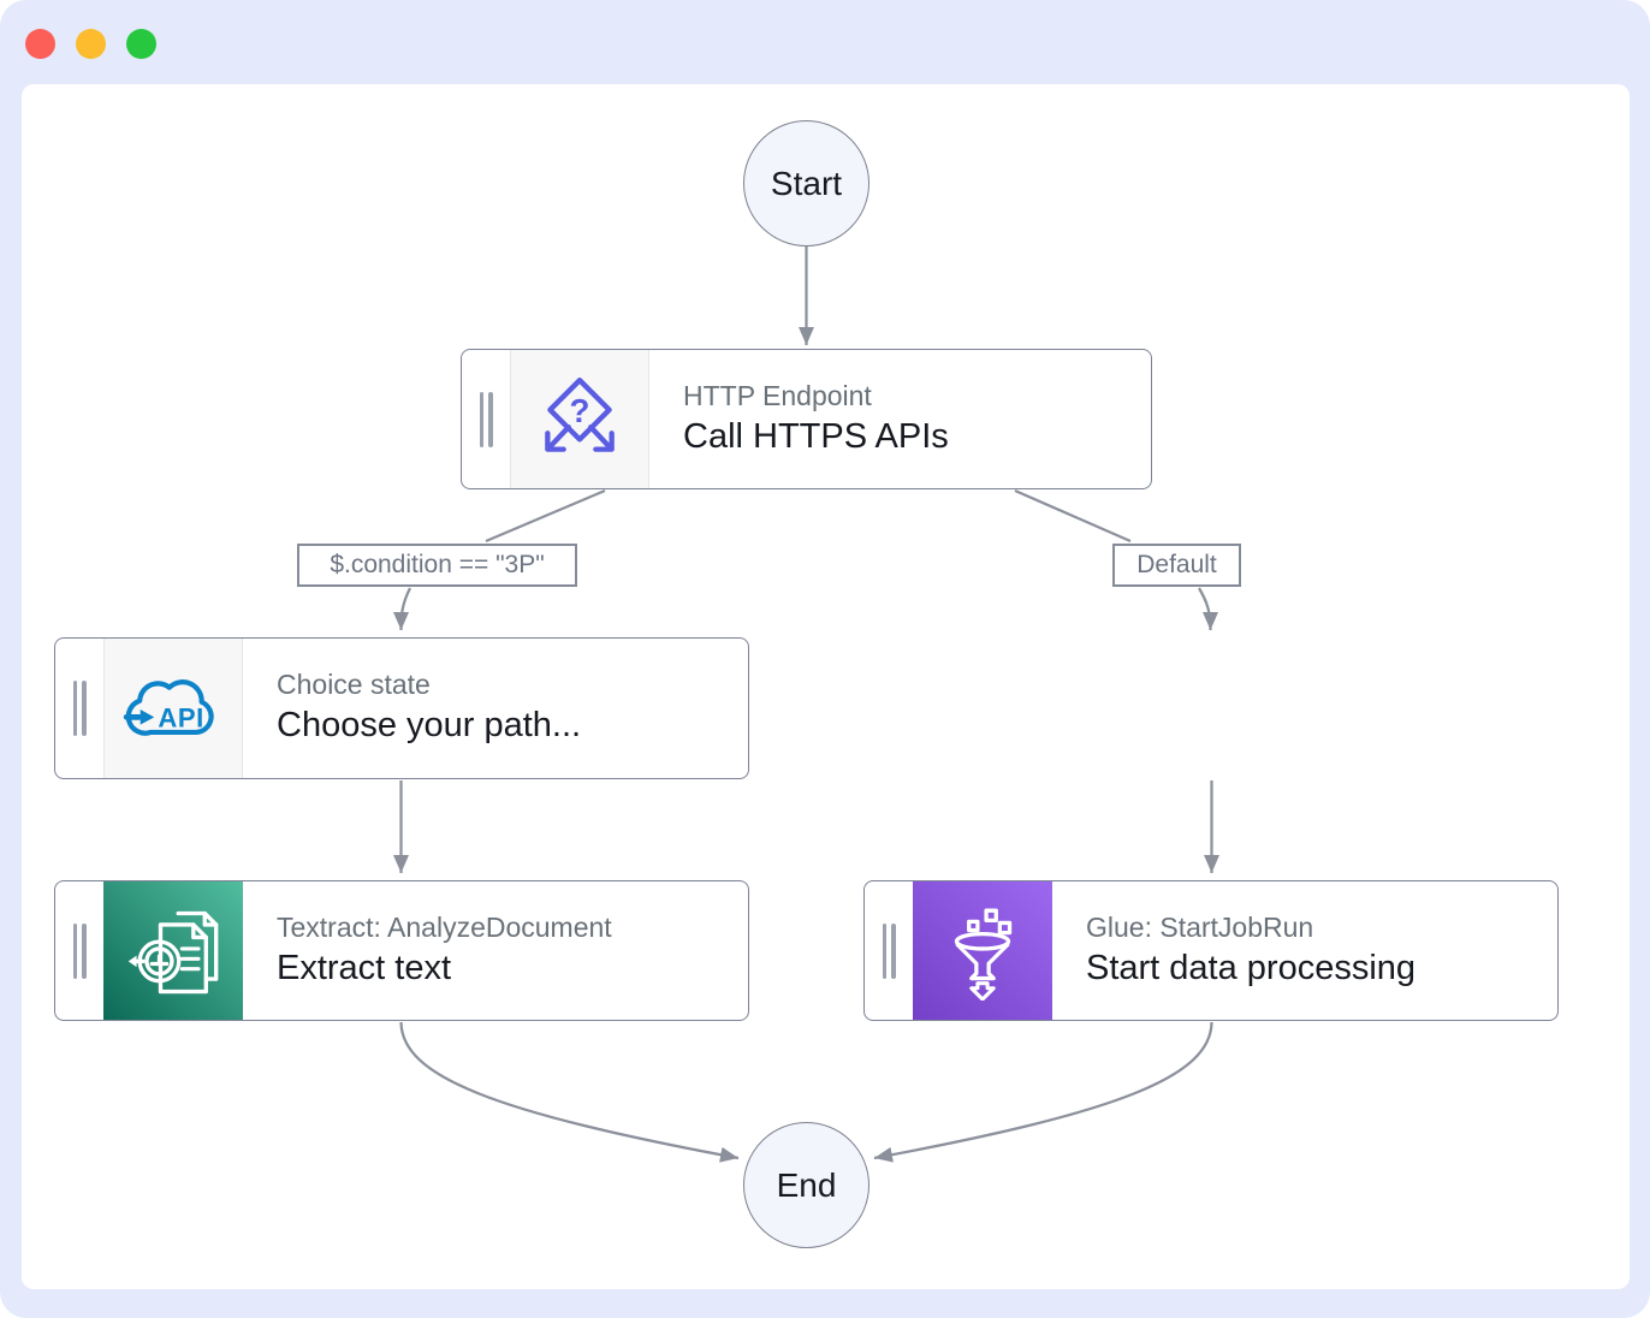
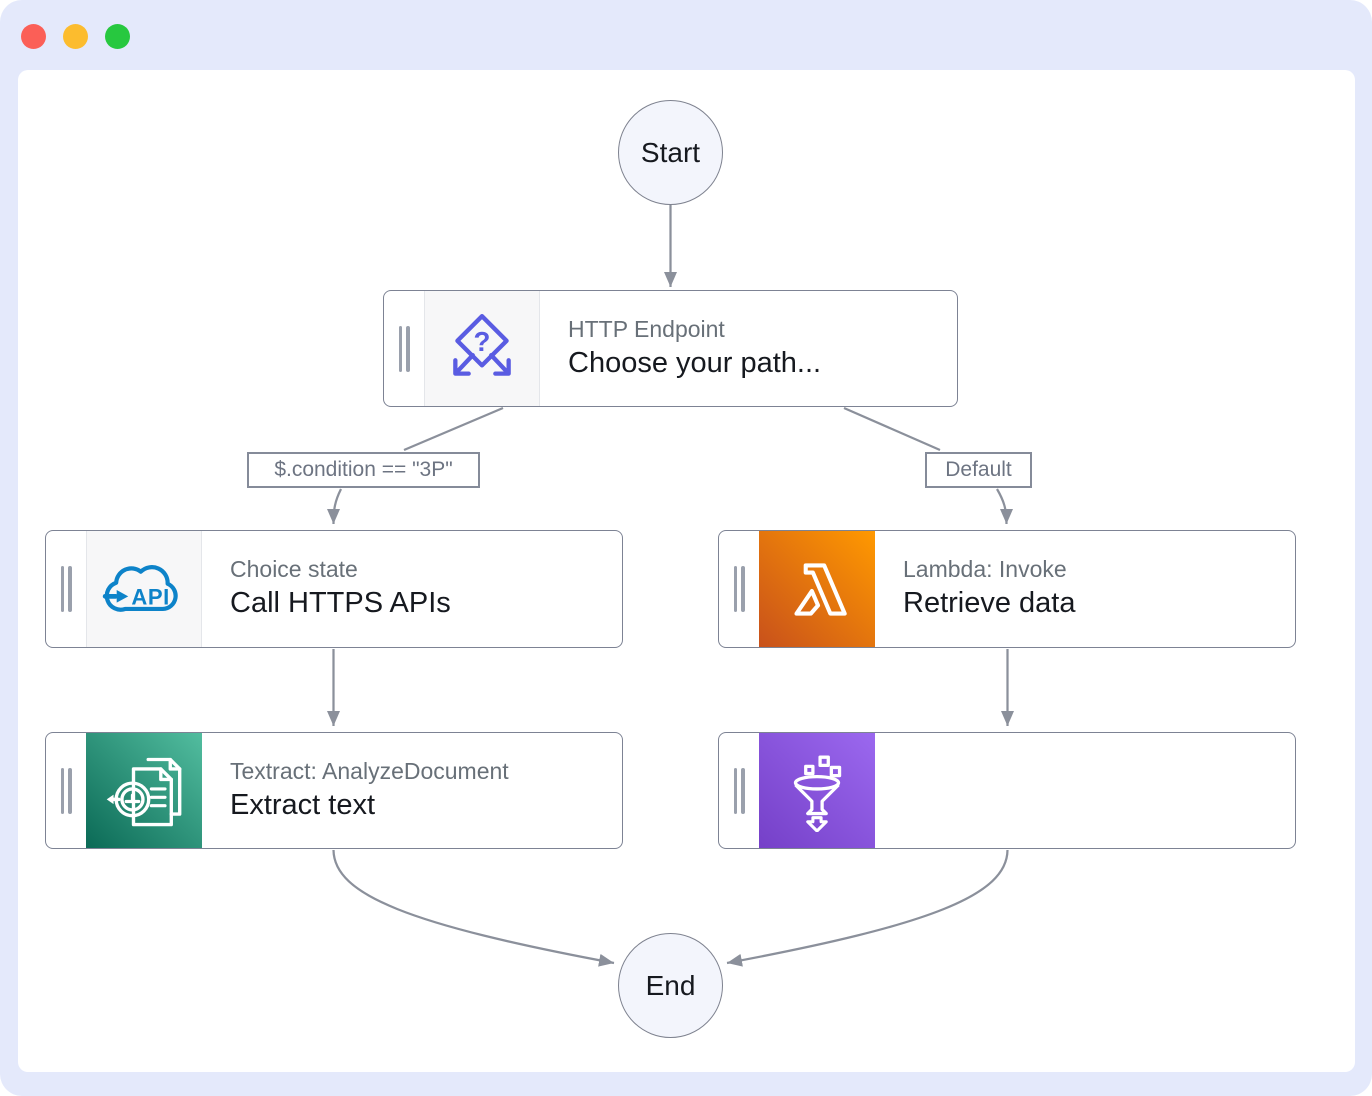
  Start
  ?
  HTTP Endpoint
- Call HTTPS APIs
+ Choose your path...
  $.condition == "3P"
  Default
  API
  Choice state
- Choose your path...
+ Call HTTPS APIs
+ Lambda: Invoke
+ Retrieve data
  Textract: AnalyzeDocument
  Extract text
- Glue: StartJobRun
- Start data processing
  End
